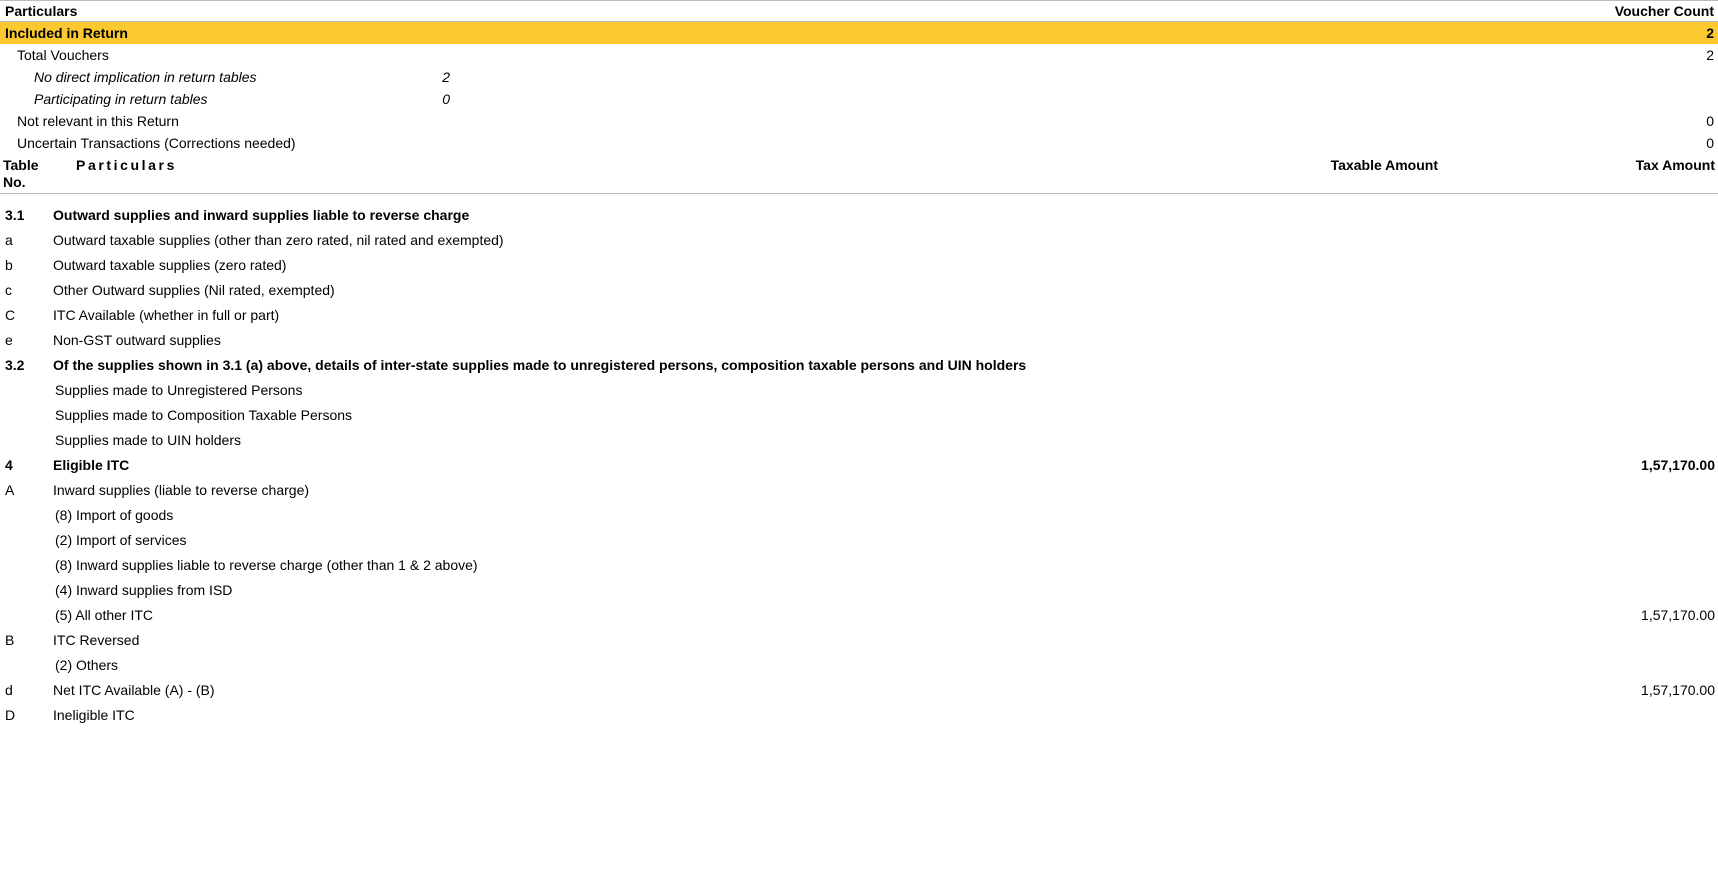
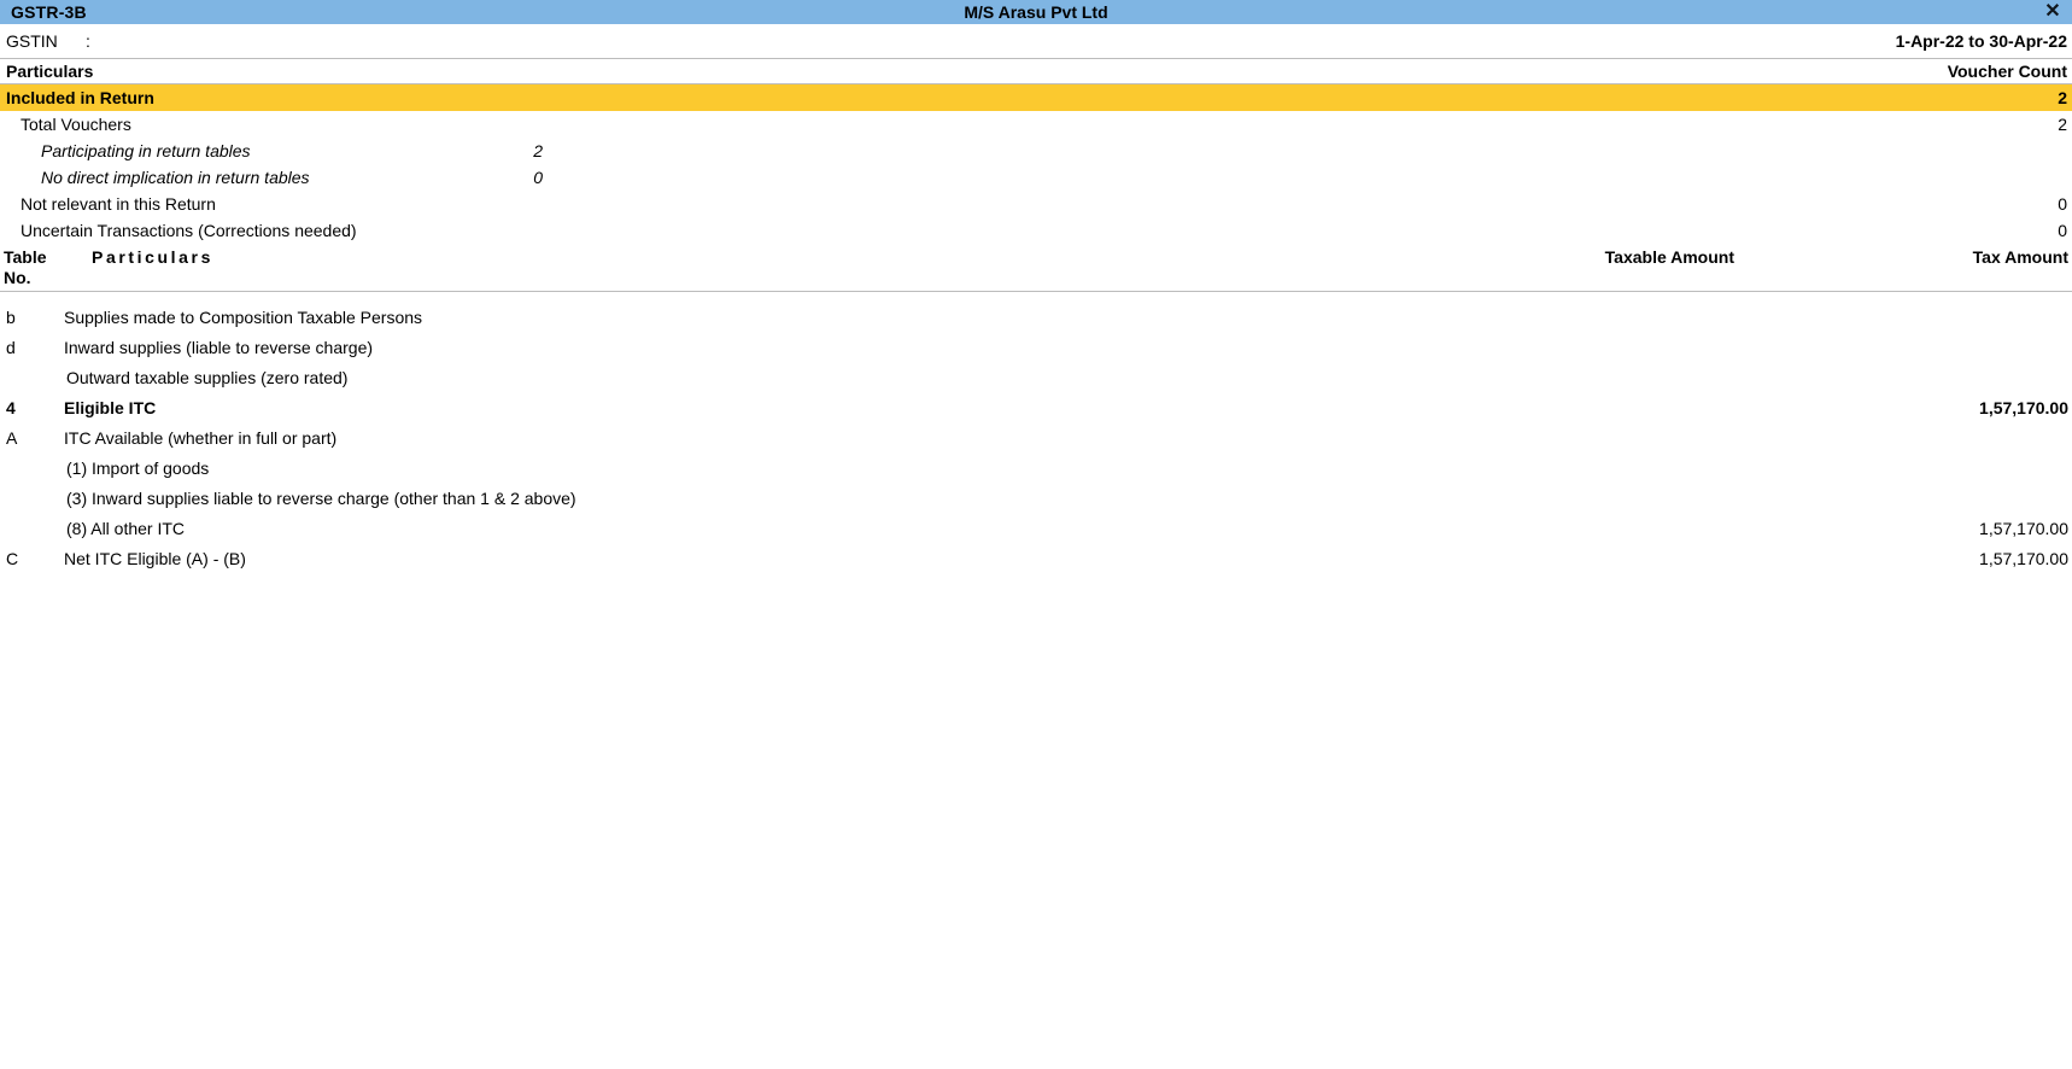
+ GSTR-3B
+ M/S Arasu Pvt Ltd
+ ✕
+ GSTIN
+ :
+ 1-Apr-22 to 30-Apr-22
  Particulars
  Voucher Count
  Included in Return
  2
  Total Vouchers
  2
- No direct implication in return tables
+ Participating in return tables
  2
- Participating in return tables
+ No direct implication in return tables
  0
  Not relevant in this Return
  0
  Uncertain Transactions (Corrections needed)
  0
  Table No.
  Particulars
  Taxable Amount
  Tax Amount
- 3.1
- Outward supplies and inward supplies liable to reverse charge
- a
- Outward taxable supplies (other than zero rated, nil rated and exempted)
  b
- Outward taxable supplies (zero rated)
+ Supplies made to Composition Taxable Persons
- c
- Other Outward supplies (Nil rated, exempted)
- C
+ d
- ITC Available (whether in full or part)
+ Inward supplies (liable to reverse charge)
- e
- Non-GST outward supplies
- 3.2
- Of the supplies shown in 3.1 (a) above, details of inter-state supplies made to unregistered persons, composition taxable persons and UIN holders
- Supplies made to Unregistered Persons
- Supplies made to Composition Taxable Persons
+ Outward taxable supplies (zero rated)
- Supplies made to UIN holders
  4
  Eligible ITC
  1,57,170.00
  A
- Inward supplies (liable to reverse charge)
+ ITC Available (whether in full or part)
- (8) Import of goods
+ (1) Import of goods
- (2) Import of services
- (8) Inward supplies liable to reverse charge (other than 1 & 2 above)
+ (3) Inward supplies liable to reverse charge (other than 1 & 2 above)
- (4) Inward supplies from ISD
- (5) All other ITC
+ (8) All other ITC
  1,57,170.00
- B
- ITC Reversed
- (2) Others
- d
+ C
- Net ITC Available (A) - (B)
+ Net ITC Eligible (A) - (B)
  1,57,170.00
- D
- Ineligible ITC
